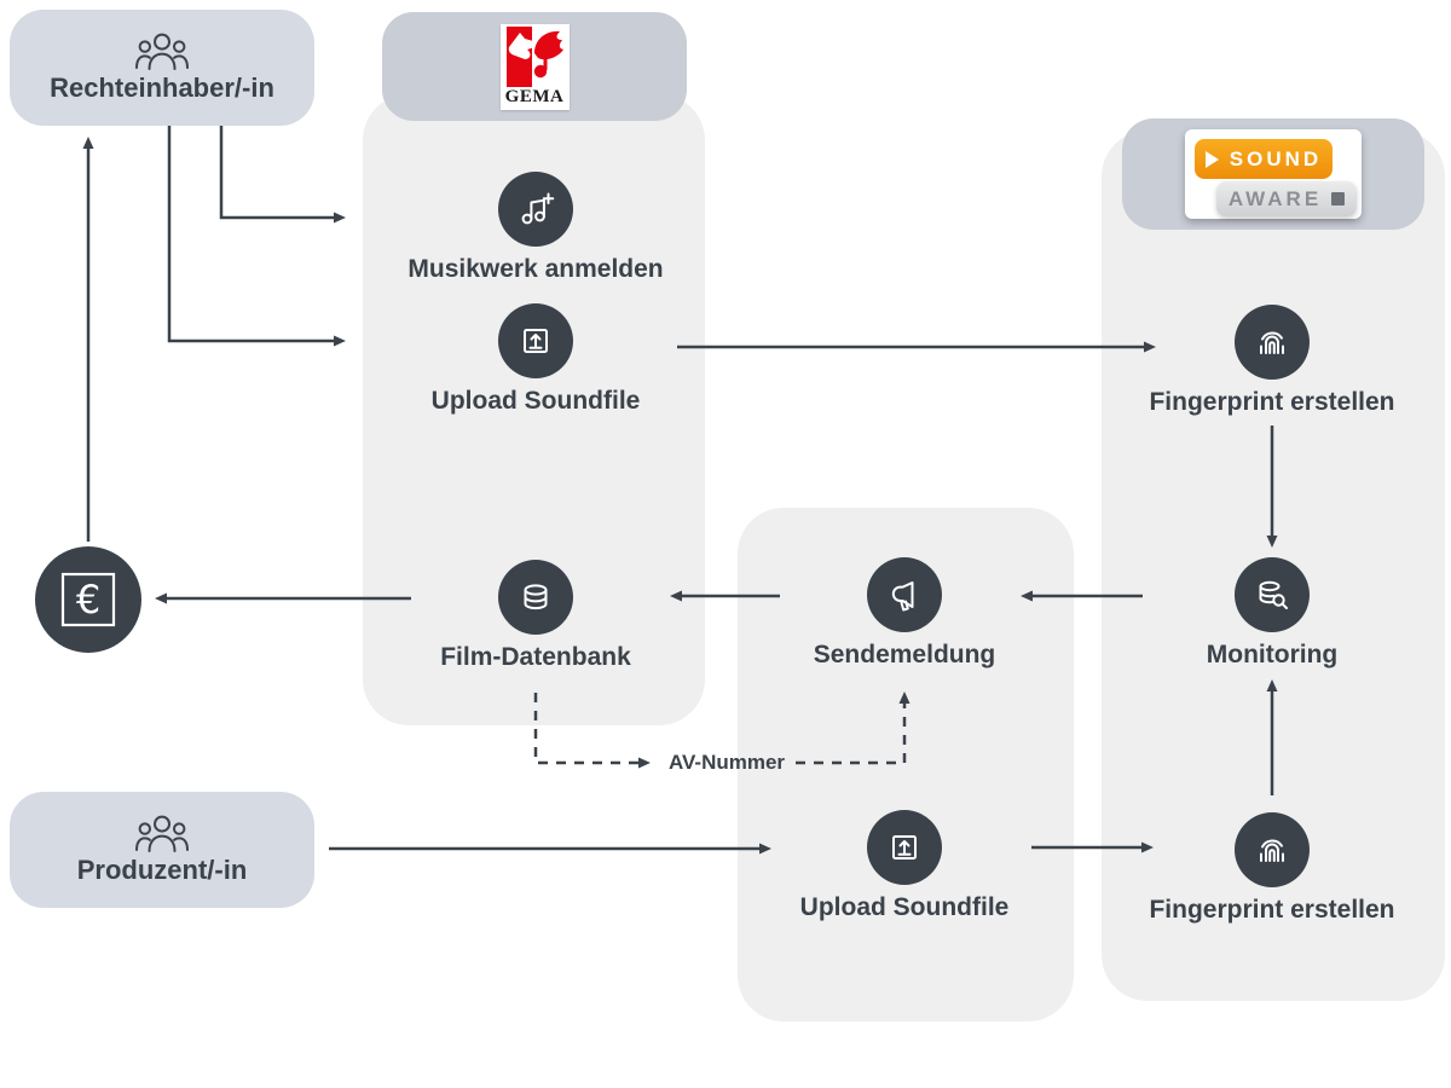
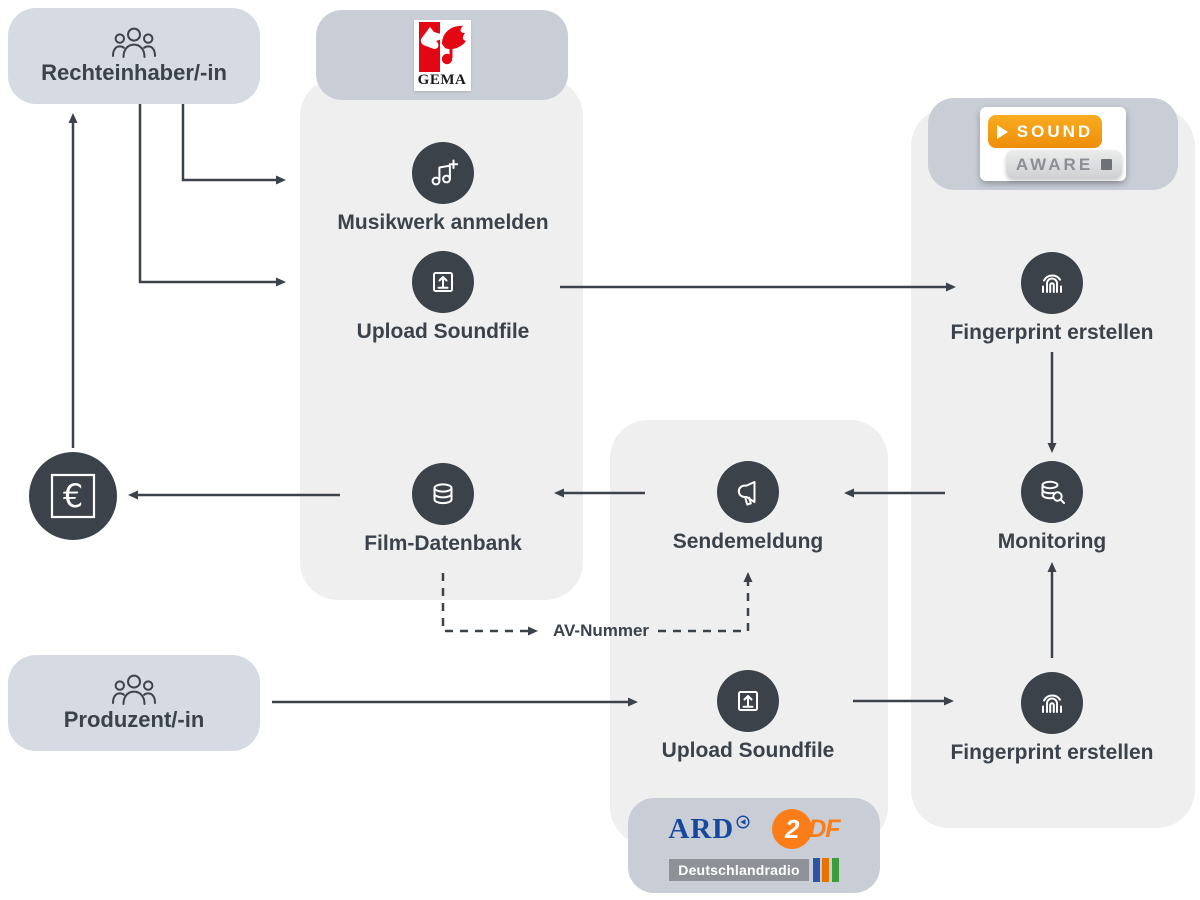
  GEMA
  SOUND
  AWARE
+ ARD
+ 2
+ DF
+ Deutschlandradio
  Rechteinhaber/-in
  Produzent/-in
  €
  Musikwerk anmelden
  Upload Soundfile
  Film-Datenbank
  Sendemeldung
  Upload Soundfile
  Fingerprint erstellen
  Monitoring
  Fingerprint erstellen
  AV-Nummer
